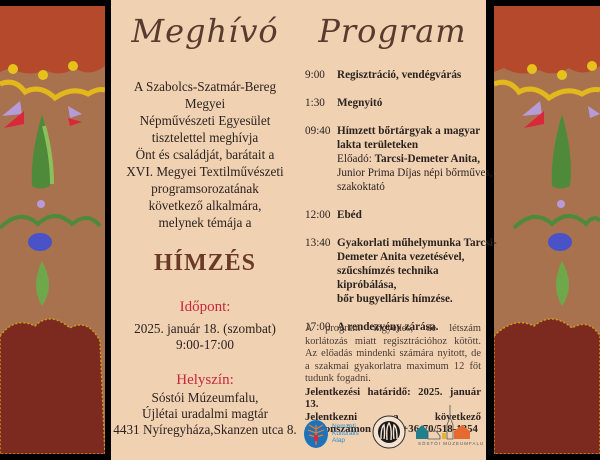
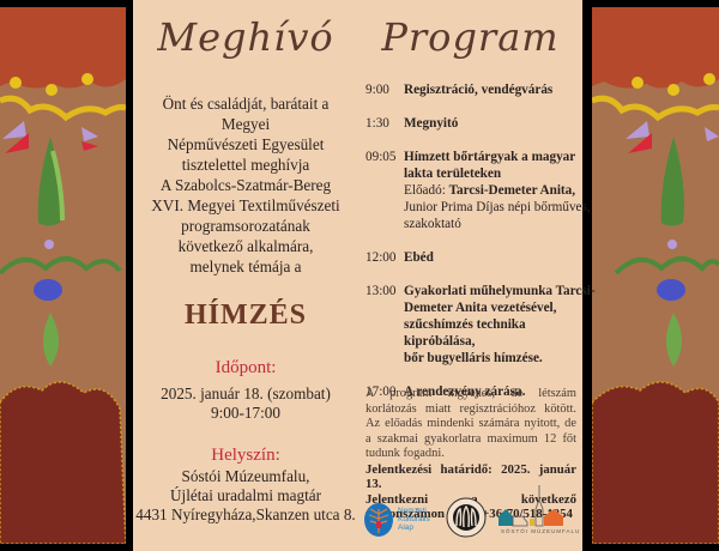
  Meghívó
- A Szabolcs-Szatmár-Bereg
+ Önt és családját, barátait a
  Megyei
  Népművészeti Egyesület
  tisztelettel meghívja
- Önt és családját, barátait a
+ A Szabolcs-Szatmár-Bereg
  XVI. Megyei Textilművészeti
  programsorozatának
  következő alkalmára,
  melynek témája a
  HÍMZÉS
  Időpont:
  2025. január 18. (szombat)
  9:00-17:00
  Helyszín:
  Sóstói Múzeumfalu,
  Újlétai uradalmi magtár
  4431 Nyíregyháza,Skanzen utca 8.
  Program
  9:00
  Regisztráció, vendégvárás
  1:30
  Megnyitó
- 09:40
+ 09:05
  Hímzett bőrtárgyak a magyar
  lakta területeken
  Előadó: Tarcsi-Demeter Anita,
  Junior Prima Díjas népi bőrműves,
  szakoktató
  12:00
  Ebéd
- 13:40
+ 13:00
  Gyakorlati műhelymunka Tarcsi-
  Demeter Anita vezetésével,
  szűcshímzés technika
  kipróbálása,
  bőr bugyelláris hímzése.
  17:00
  A rendezvény zárása.
  A program ingyenes, de létszám korlátozás miatt regisztrációhoz kötött. Az előadás mindenki számára nyitott, de a szakmai gyakorlatra maximum 12 főt tudunk fogadni.
  Jelentkezési határidő: 2025. január 13.
  Jelentkezni a következő onszámon +360/518-54
